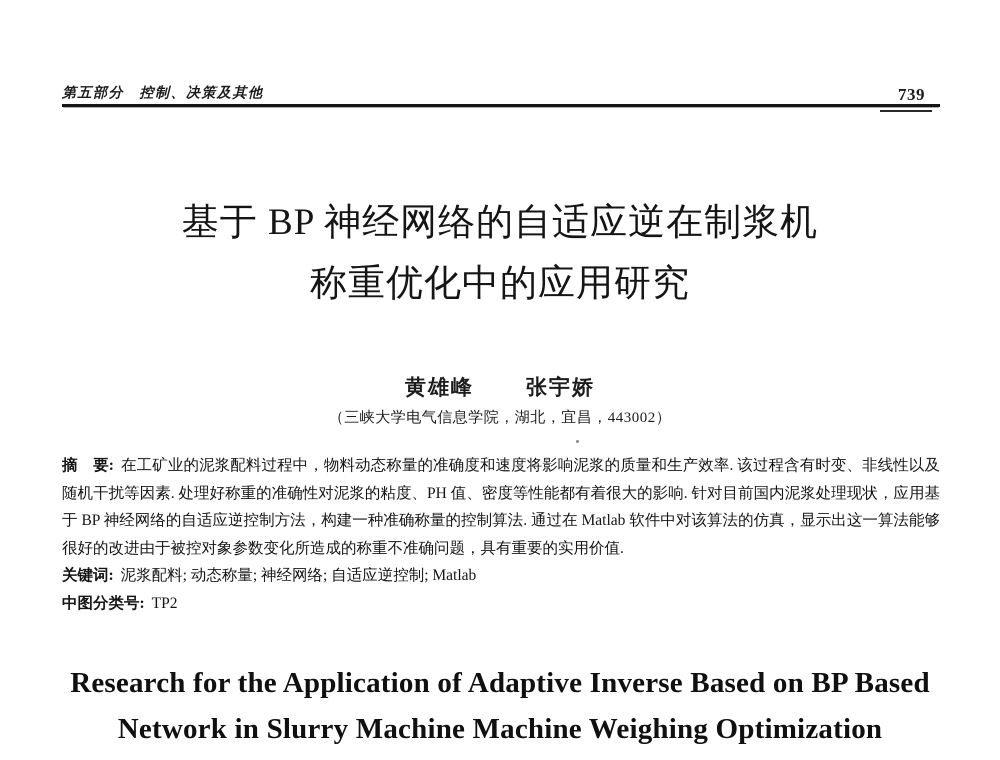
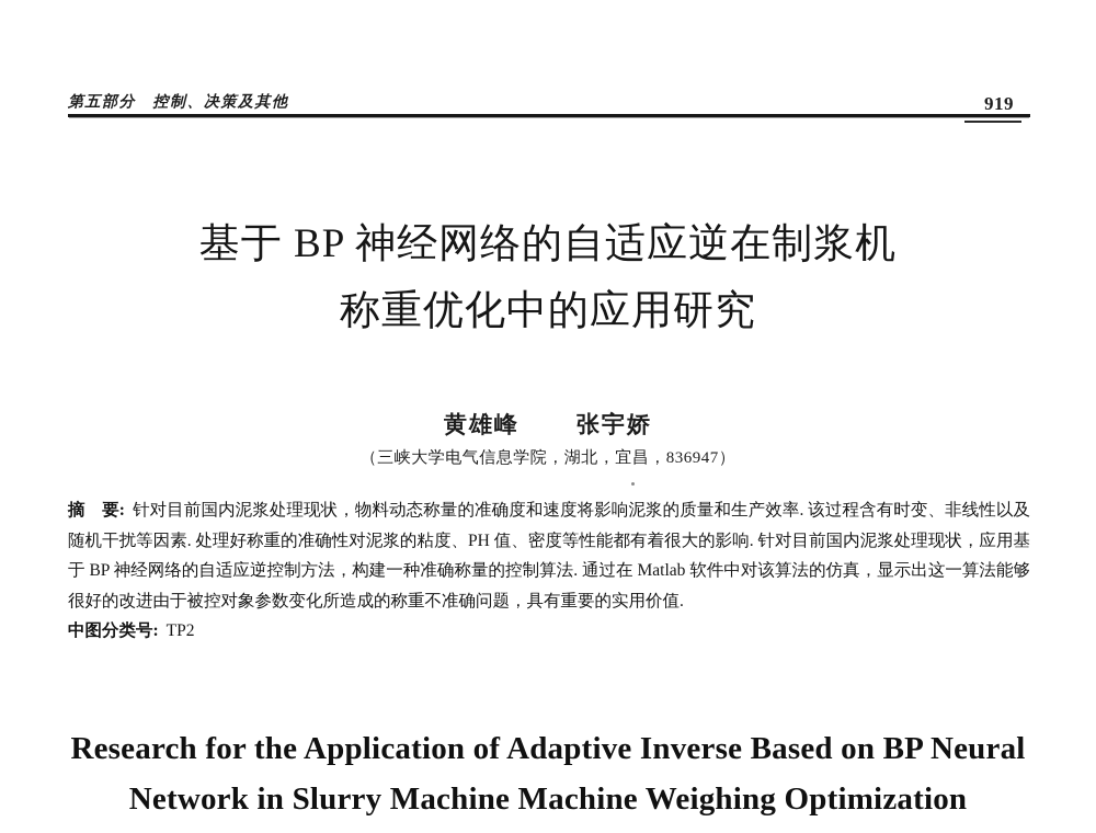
  第五部分 控制、决策及其他
- 739
+ 919
  基于 BP 神经网络的自适应逆在制浆机
  称重优化中的应用研究
  黄雄峰 张宇娇
- （三峡大学电气信息学院，湖北，宜昌，443002）
+ （三峡大学电气信息学院，湖北，宜昌，836947）
- 摘 要: 在工矿业的泥浆配料过程中，物料动态称量的准确度和速度将影响泥浆的质量和生产效率. 该过程含有时变、非线性以及随机干扰等因素. 处理好称重的准确性对泥浆的粘度、PH 值、密度等性能都有着很大的影响. 针对目前国内泥浆处理现状，应用基于 BP 神经网络的自适应逆控制方法，构建一种准确称量的控制算法. 通过在 Matlab 软件中对该算法的仿真，显示出这一算法能够很好的改进由于被控对象参数变化所造成的称重不准确问题，具有重要的实用价值.
+ 摘 要: 针对目前国内泥浆处理现状，物料动态称量的准确度和速度将影响泥浆的质量和生产效率. 该过程含有时变、非线性以及随机干扰等因素. 处理好称重的准确性对泥浆的粘度、PH 值、密度等性能都有着很大的影响. 针对目前国内泥浆处理现状，应用基于 BP 神经网络的自适应逆控制方法，构建一种准确称量的控制算法. 通过在 Matlab 软件中对该算法的仿真，显示出这一算法能够很好的改进由于被控对象参数变化所造成的称重不准确问题，具有重要的实用价值.
- 关键词: 泥浆配料; 动态称量; 神经网络; 自适应逆控制; Matlab
  中图分类号: TP2
- Research for the Application of Adaptive Inverse Based on BP Based
+ Research for the Application of Adaptive Inverse Based on BP Neural
  Network in Slurry Machine Machine Weighing Optimization
